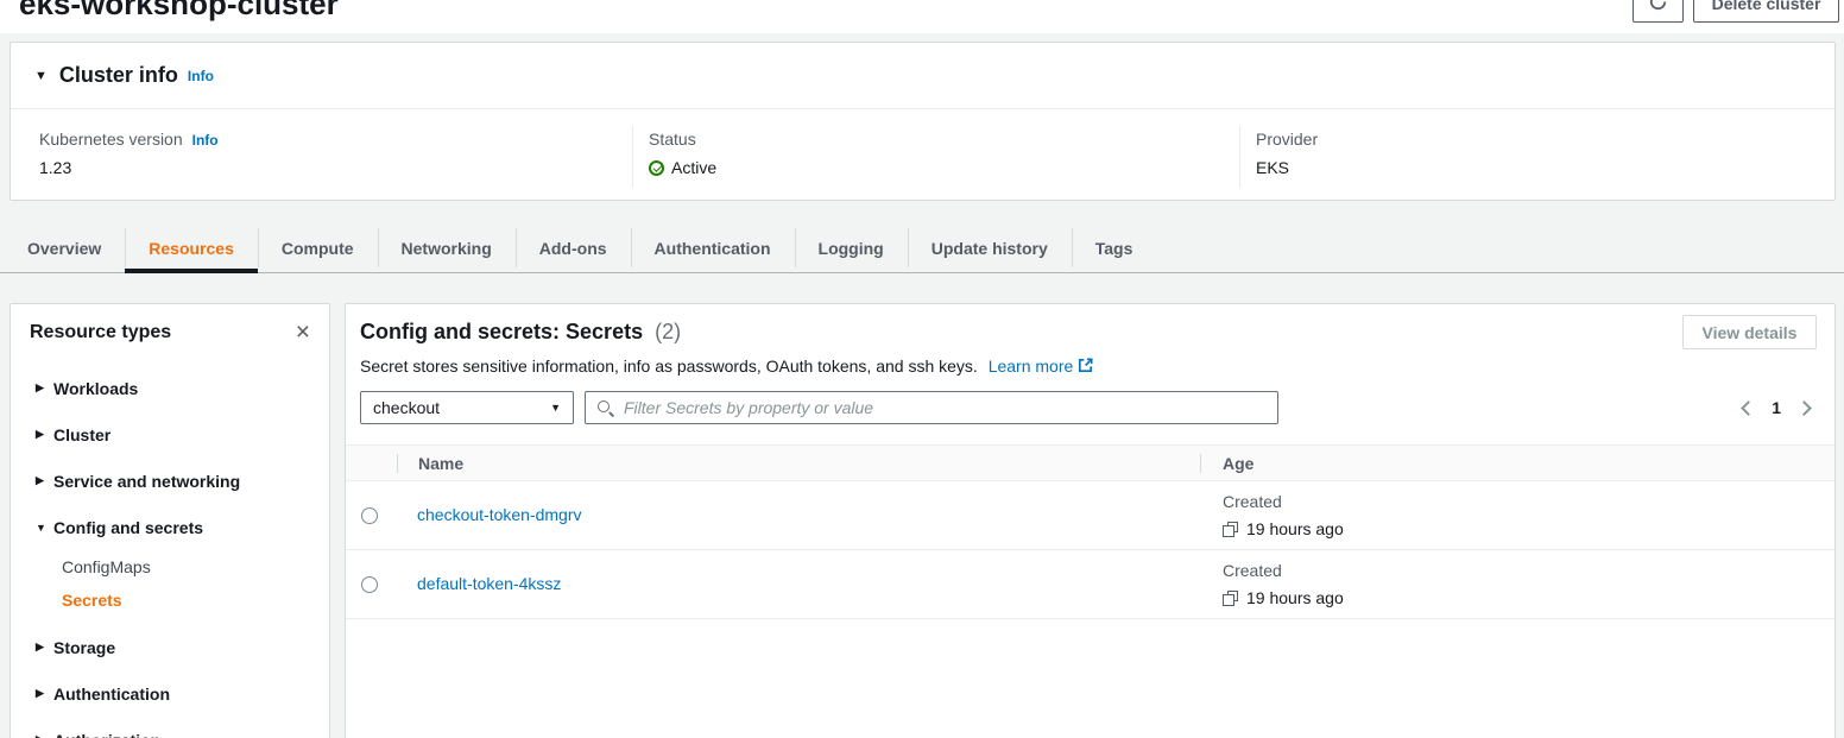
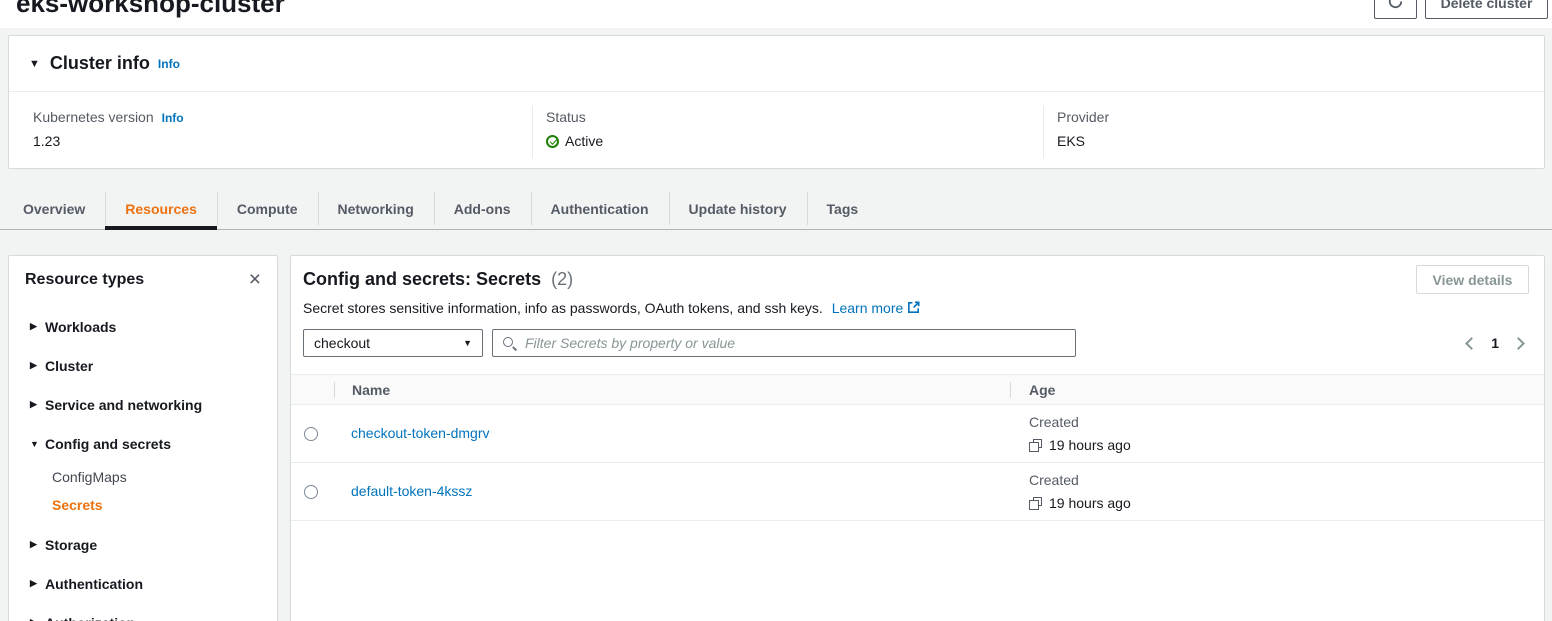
  eks-workshop-cluster
  Delete cluster
  ▼
  Cluster info
  Info
  Kubernetes version
  Info
  1.23
  Status
  Active
  Provider
  EKS
  Overview
  Resources
  Compute
  Networking
  Add-ons
  Authentication
- Logging
  Update history
  Tags
  Resource types
  ×
  ▶
  Workloads
  ▶
  Cluster
  ▶
  Service and networking
  ▼
  Config and secrets
  ConfigMaps
  Secrets
  ▶
  Storage
  ▶
  Authentication
  Config and secrets: Secrets (2)
  View details
  Secret stores sensitive information, info as passwords, OAuth tokens, and ssh keys. Learn more
  checkout
  ▼
  Filter Secrets by property or value
  1
  Name
  Age
  checkout-token-dmgrv
  Created
  19 hours ago
  default-token-4kssz
  Created
  19 hours ago
